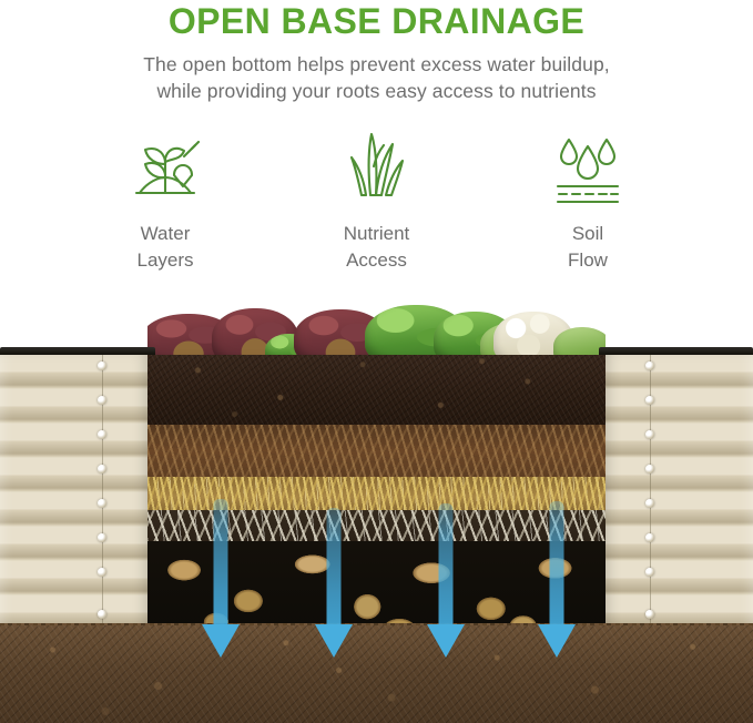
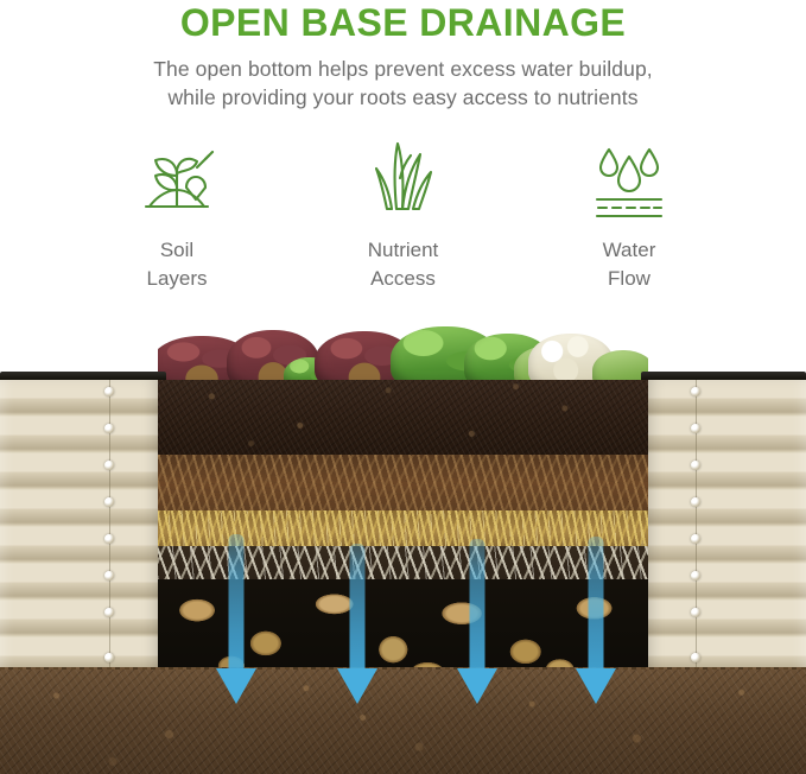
  OPEN BASE DRAINAGE
  The open bottom helps prevent excess water buildup,
  while providing your roots easy access to nutrients
- Water
+ Soil
  Layers
  Nutrient
  Access
- Soil
+ Water
  Flow
